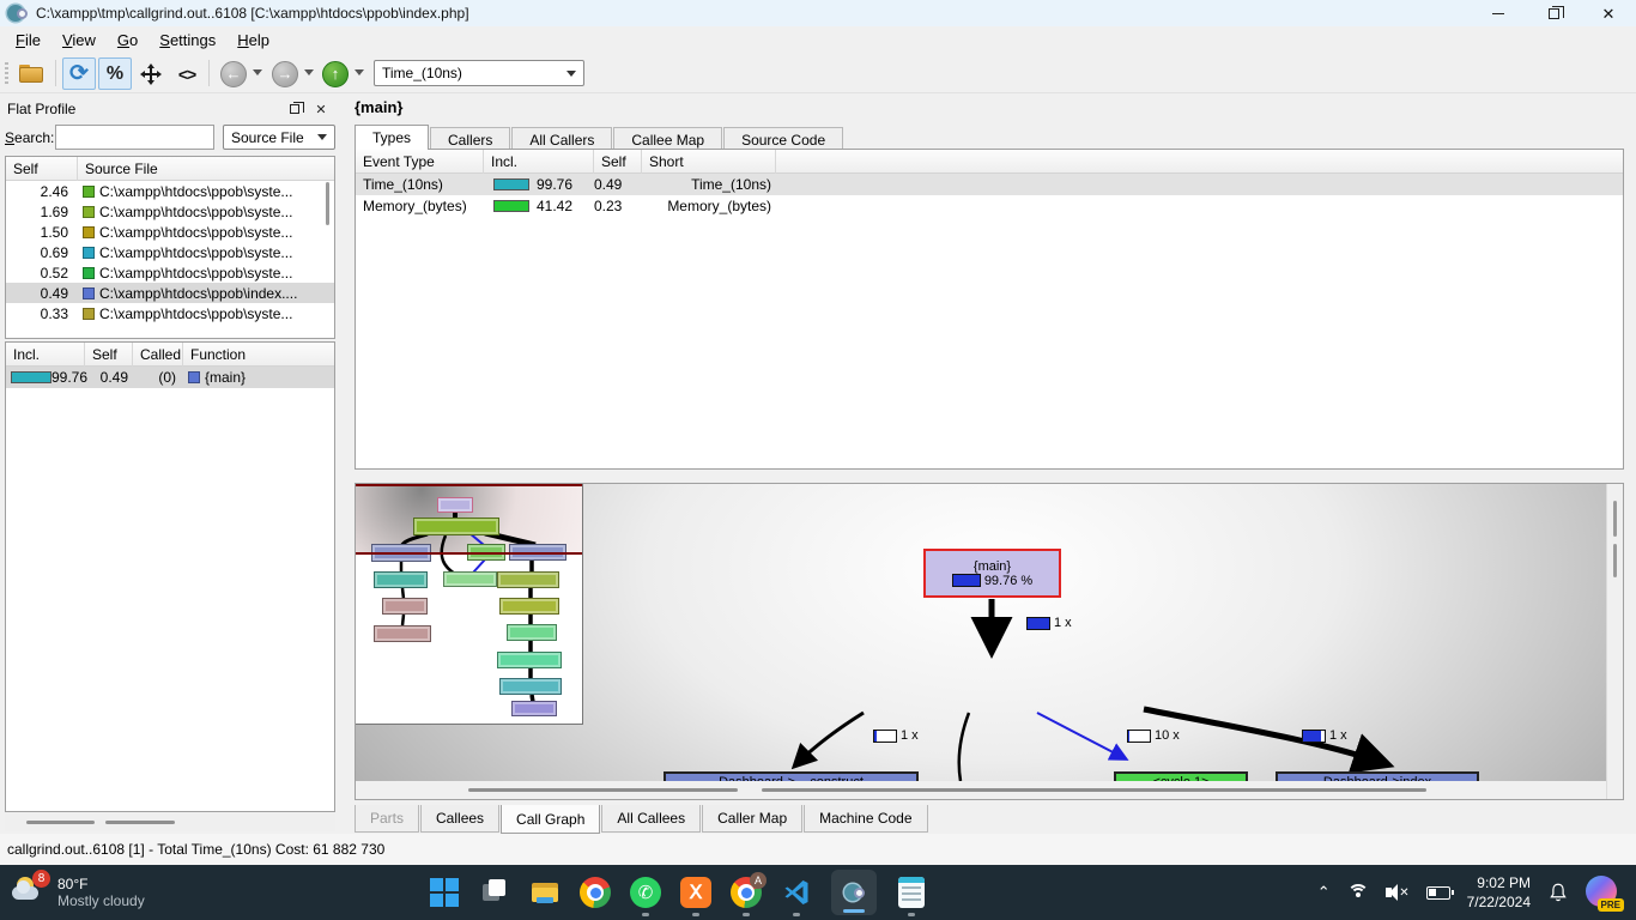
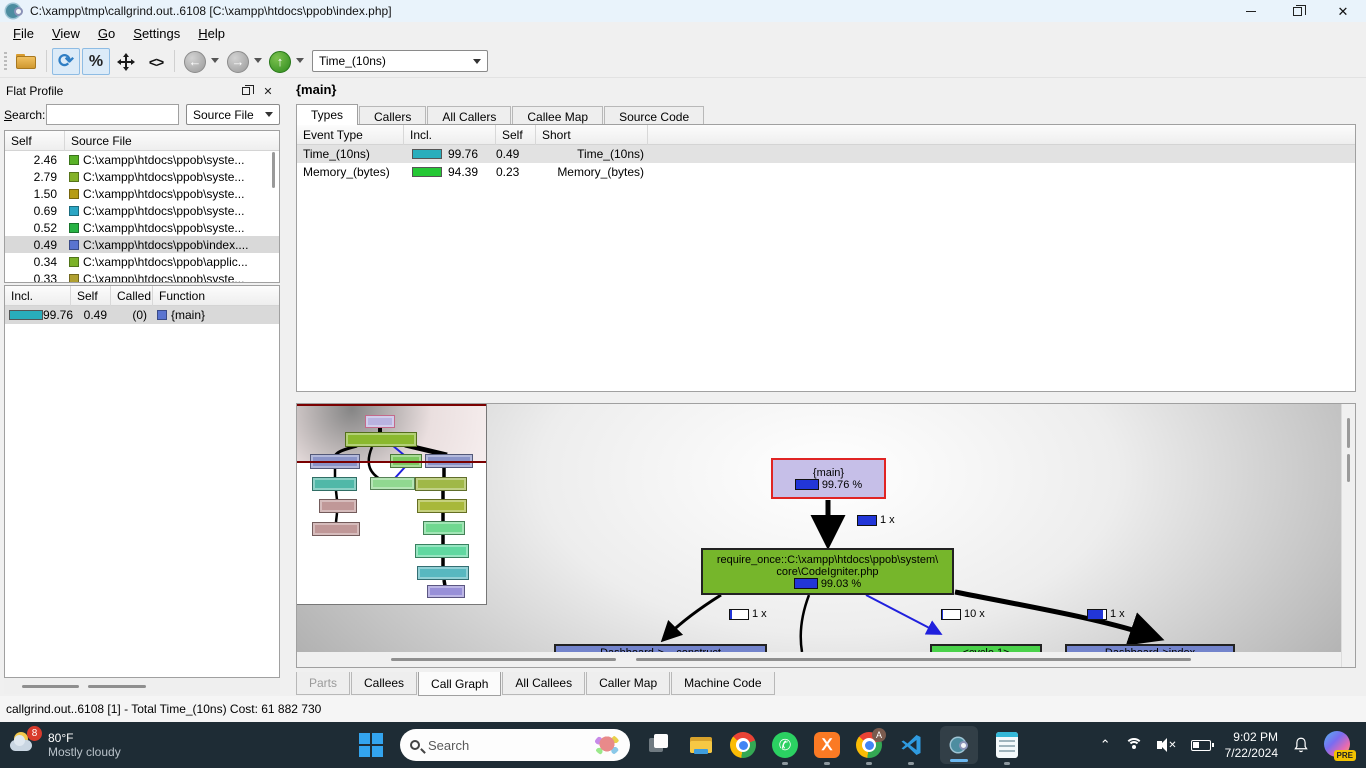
  C:\xampp\tmp\callgrind.out..6108 [C:\xampp\htdocs\ppob\index.php]
  ✕
  File
  View
  Go
  Settings
  Help
  ⟳
  %
  <>
  ←
  →
  ↑
  Time_(10ns)
  Flat Profile
  ✕
  Search:
  Source File
  Self
  Source File
  2.46
  C:\xampp\htdocs\ppob\syste...
- 1.69
+ 2.79
  C:\xampp\htdocs\ppob\syste...
  1.50
  C:\xampp\htdocs\ppob\syste...
  0.69
  C:\xampp\htdocs\ppob\syste...
  0.52
  C:\xampp\htdocs\ppob\syste...
  0.49
  C:\xampp\htdocs\ppob\index....
+ 0.34
+ C:\xampp\htdocs\ppob\applic...
  0.33
  C:\xampp\htdocs\ppob\syste...
  Incl.
  Self
  Called
  Function
  99.7
  0.49
  (0)
  {main}
  {main}
  Types
  Callers
  All Callers
  Callee Map
  Source Code
  Event Type
  Incl.
  Self
  Short
  Time_(10ns)
  99.76
  0.49
  Time_(10ns)
  Memory_(bytes)
- 41.42
+ 94.39
  0.23
  Memory_(bytes)
  {main}
  99.76 %
  1 x
+ require_once::C:\xampp\htdocs\ppob\system\
+ core\CodeIgniter.php
+ 99.03 %
  1 x
  10 x
  1 x
  Parts
  Callees
  Call Graph
  All Callees
  Caller Map
  Machine Code
  callgrind.out..6108 [1] - Total Time_(10ns) Cost: 61 882 730
  8
  80°F
  Mostly cloudy
+ Search
  ✆
  ꓫ
  A
  ⌃
  ✕
  9:02 PM
  7/22/2024
  PRE
